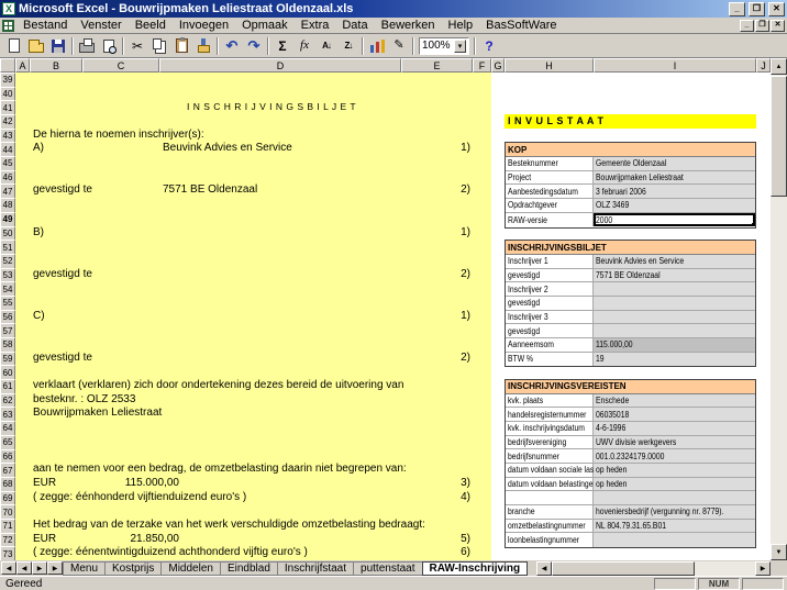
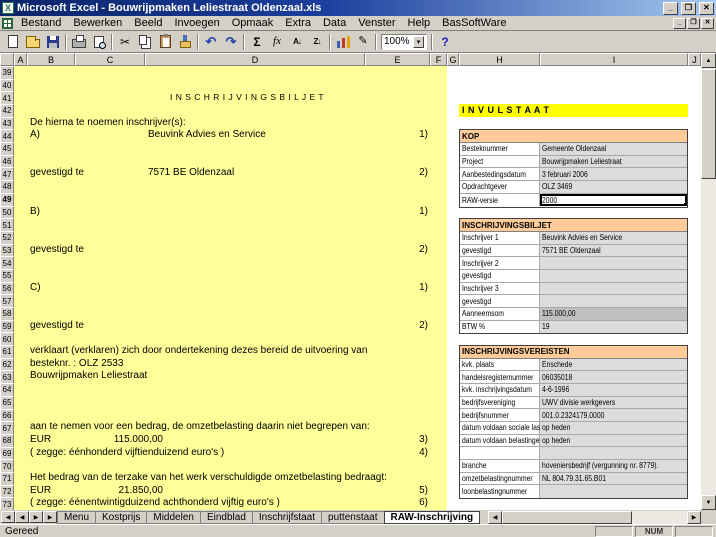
  X
  Microsoft Excel - Bouwrijpmaken Leliestraat Oldenzaal.xls
  _
  ❐
  ✕
  Bestand
- Venster
+ Bewerken
  Beeld
  Invoegen
  Opmaak
  Extra
  Data
- Bewerken
+ Venster
  Help
  BasSoftWare
  ✂
  ↶
  ↷
  Σ
  fx
  A↓
  Z↓
  ✎
  100%
  ?
  A
  B
  C
  D
  E
  F
  G
  H
  I
  J
  39
  40
  41
  42
  43
  44
  45
  46
  47
  48
  49
  50
  51
  52
  53
  54
  55
  56
  57
  58
  59
  60
  61
  62
  63
  64
  65
  66
  67
  68
  69
  70
  71
  72
  73
  I N S C H R I J V I N G S B I L J E T
  De hierna te noemen inschrijver(s):
  A)
  Beuvink Advies en Service
  1)
  gevestigd te
  7571 BE Oldenzaal
  2)
  B)
  1)
  gevestigd te
  2)
  C)
  1)
  gevestigd te
  2)
  verklaart (verklaren) zich door ondertekening dezes bereid de uitvoering van
  besteknr. : OLZ 2533
  Bouwrijpmaken Leliestraat
  aan te nemen voor een bedrag, de omzetbelasting daarin niet begrepen van:
  EUR
  115.000,00
  3)
  ( zegge: éénhonderd vijftienduizend euro's )
  4)
  Het bedrag van de terzake van het werk verschuldigde omzetbelasting bedraagt:
  EUR
  21.850,00
  5)
  ( zegge: éénentwintigduizend achthonderd vijftig euro's )
  6)
  I N V U L S T A A T
  KOP
  Besteknummer
  Gemeente Oldenzaal
  Project
  Bouwrijpmaken Leliestraat
  Aanbestedingsdatum
  3 februari 2006
  Opdrachtgever
  OLZ 3469
  RAW-versie
  2000
  INSCHRIJVINGSBILJET
  Inschrijver 1
  Beuvink Advies en Service
  gevestigd
  7571 BE Oldenzaal
  Inschrijver 2
  gevestigd
  Inschrijver 3
  gevestigd
  Aanneemsom
  115.000,00
  BTW %
  19
  INSCHRIJVINGSVEREISTEN
  kvk. plaats
  Enschede
  handelsregisternummer
  06035018
  kvk. inschrijvingsdatum
  4-6-1996
  bedrijfsvereniging
  UWV divisie werkgevers
  bedrijfsnummer
  001.0.2324179.0000
  datum voldaan sociale las
  op heden
  datum voldaan belastinge
  op heden
  branche
  hoveniersbedrijf (vergunning nr. 8779).
  omzetbelastingnummer
  NL 804.79.31.65.B01
  loonbelastingnummer
  Menu
  Kostprijs
  Middelen
  Eindblad
  Inschrijfstaat
  puttenstaat
  RAW-Inschrijving
  Gereed
  NUM
